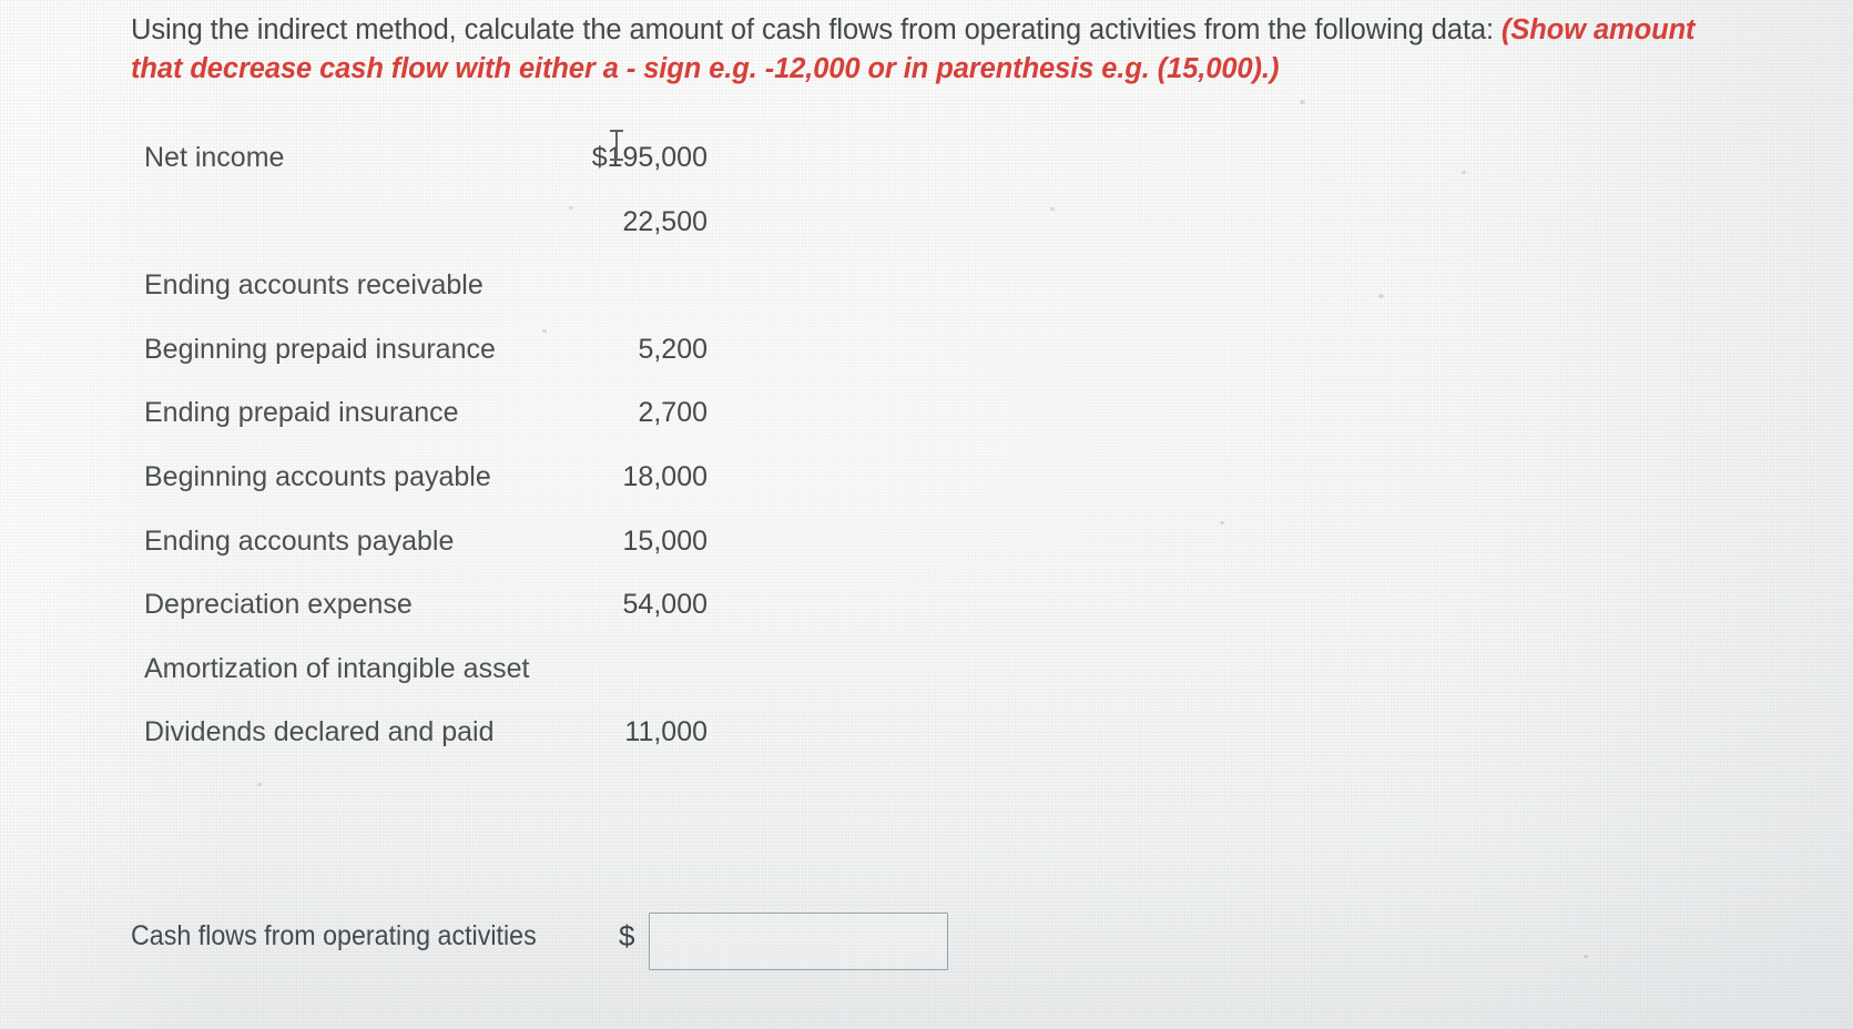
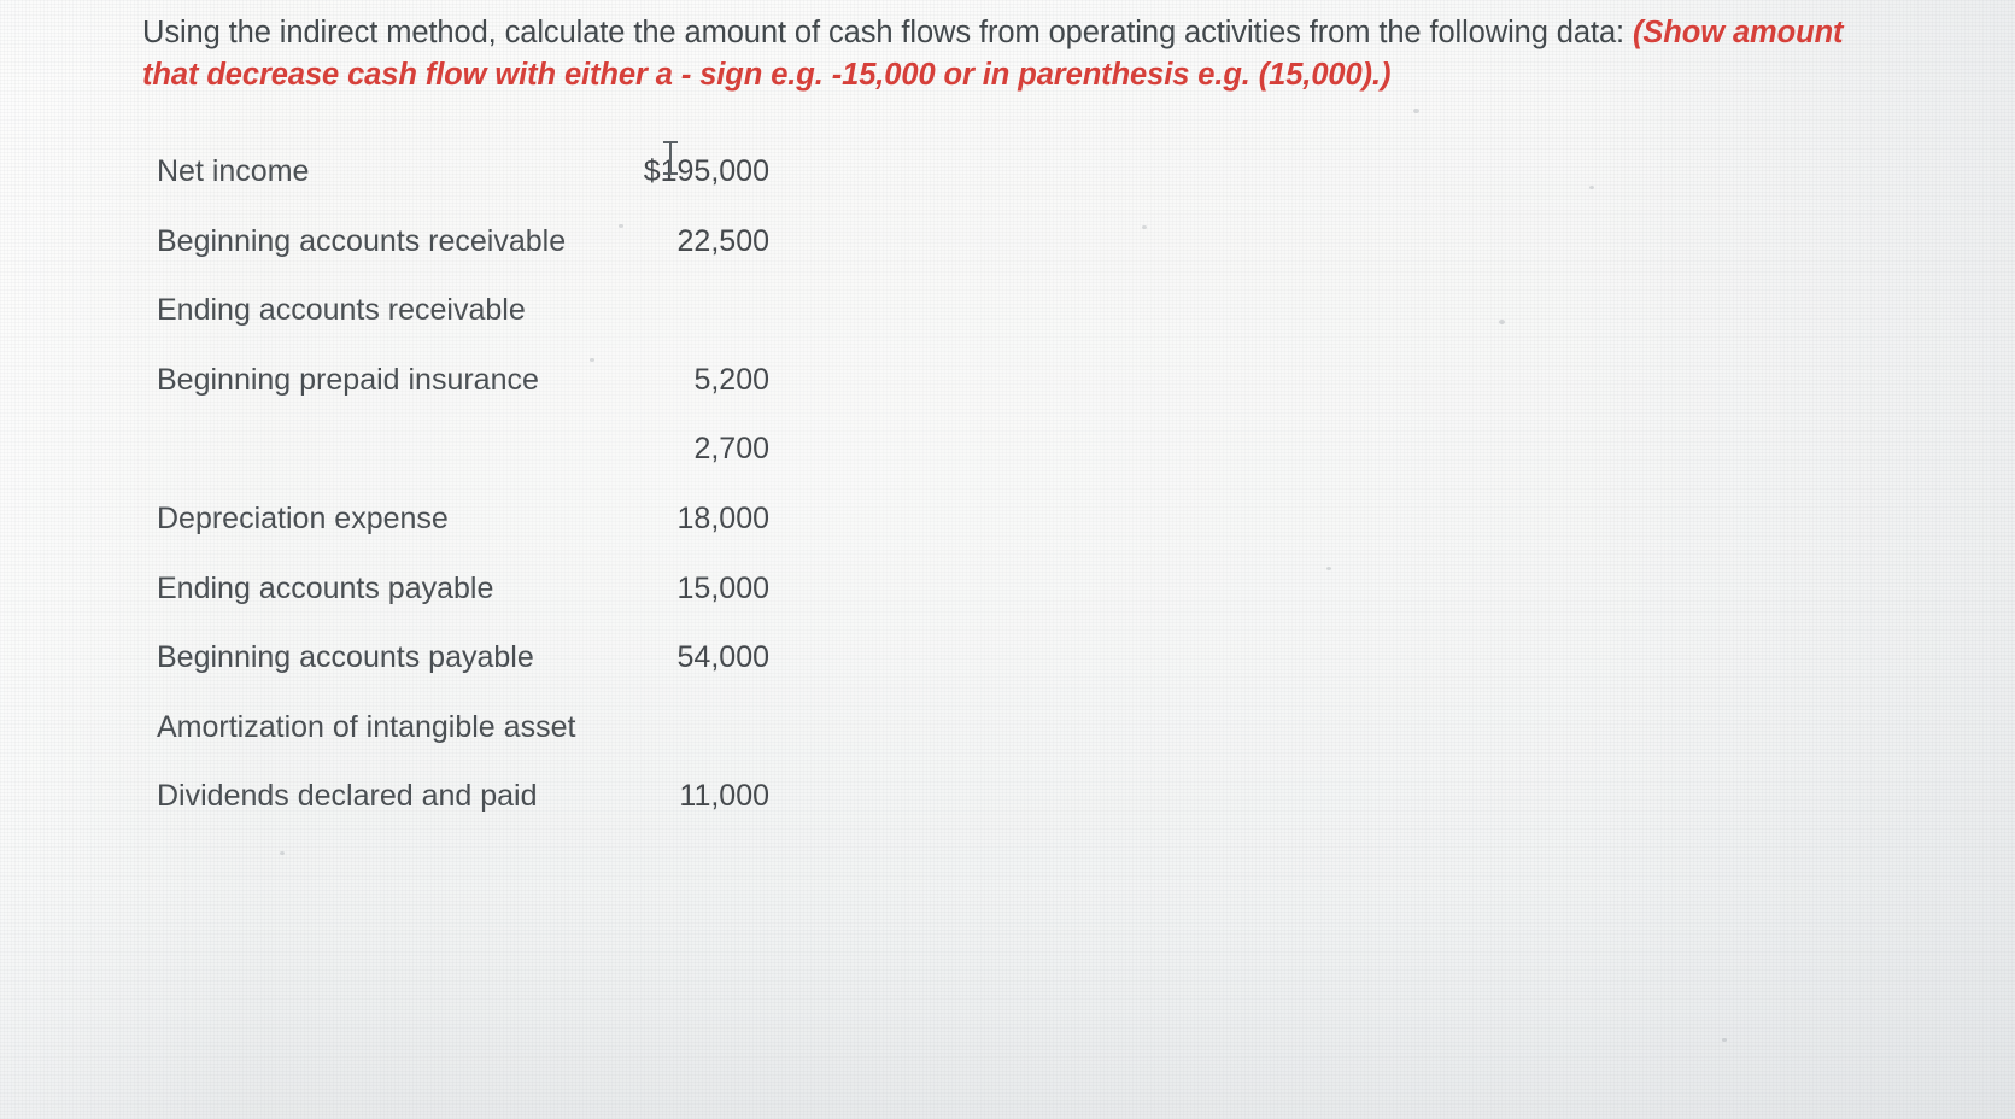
- Using the indirect method, calculate the amount of cash flows from operating activities from the following data: (Show amount that decrease cash flow with either a - sign e.g. -12,000 or in parenthesis e.g. (15,000).)
+ Using the indirect method, calculate the amount of cash flows from operating activities from the following data: (Show amount that decrease cash flow with either a - sign e.g. -15,000 or in parenthesis e.g. (15,000).)
  Net income
  $95,000
+ Beginning accounts receivable
  22,500
  Ending accounts receivable
  Beginning prepaid insurance
  5,200
- Ending prepaid insurance
  2,700
- Beginning accounts payable
+ Depreciation expense
  18,000
  Ending accounts payable
  15,000
- Depreciation expense
+ Beginning accounts payable
  54,000
  Amortization of intangible asset
  Dividends declared and paid
  11,000
- Cash flows from operating activities
- $
